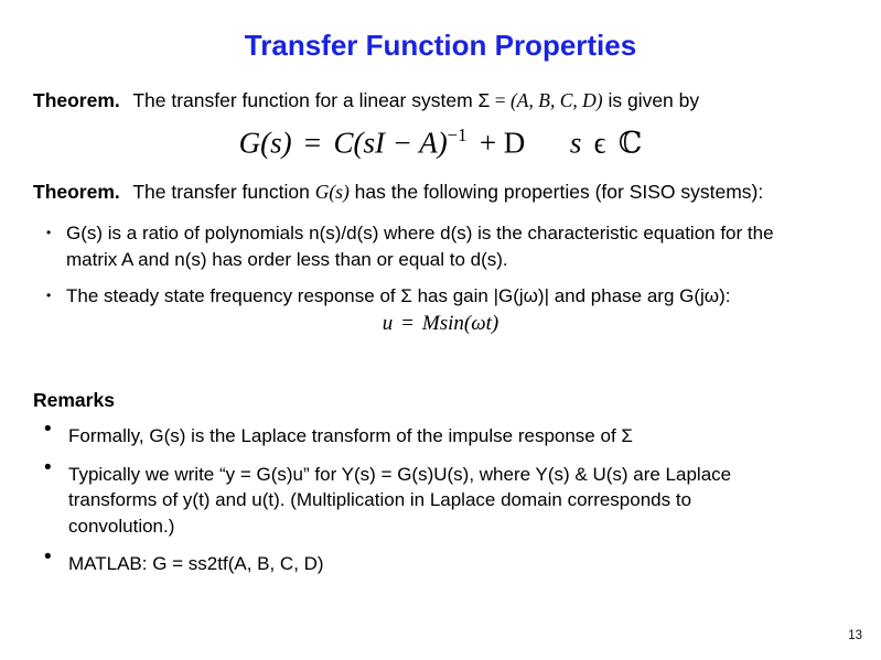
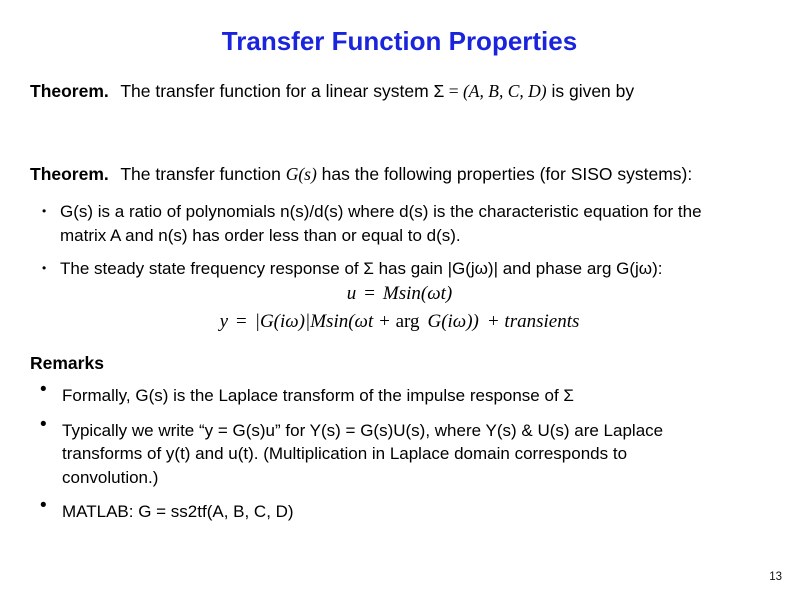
  Transfer Function Properties
  Theorem. The transfer function for a linear system Σ = (A, B, C, D) is given by
- G(s) = C(sI − A)−1 + D s ϵ ℂ
  Theorem. The transfer function G(s) has the following properties (for SISO systems):
  G(s) is a ratio of polynomials n(s)/d(s) where d(s) is the characteristic equation for the
  matrix A and n(s) has order less than or equal to d(s).
  The steady state frequency response of Σ has gain |G(jω)| and phase arg G(jω):
  u = Msin(ωt)
+ y = |G(iω)|Msin(ωt + arg G(iω)) + transients
  Remarks
  Formally, G(s) is the Laplace transform of the impulse response of Σ
  Typically we write “y = G(s)u” for Y(s) = G(s)U(s), where Y(s) & U(s) are Laplace
  transforms of y(t) and u(t). (Multiplication in Laplace domain corresponds to
  convolution.)
  MATLAB: G = ss2tf(A, B, C, D)
  13
